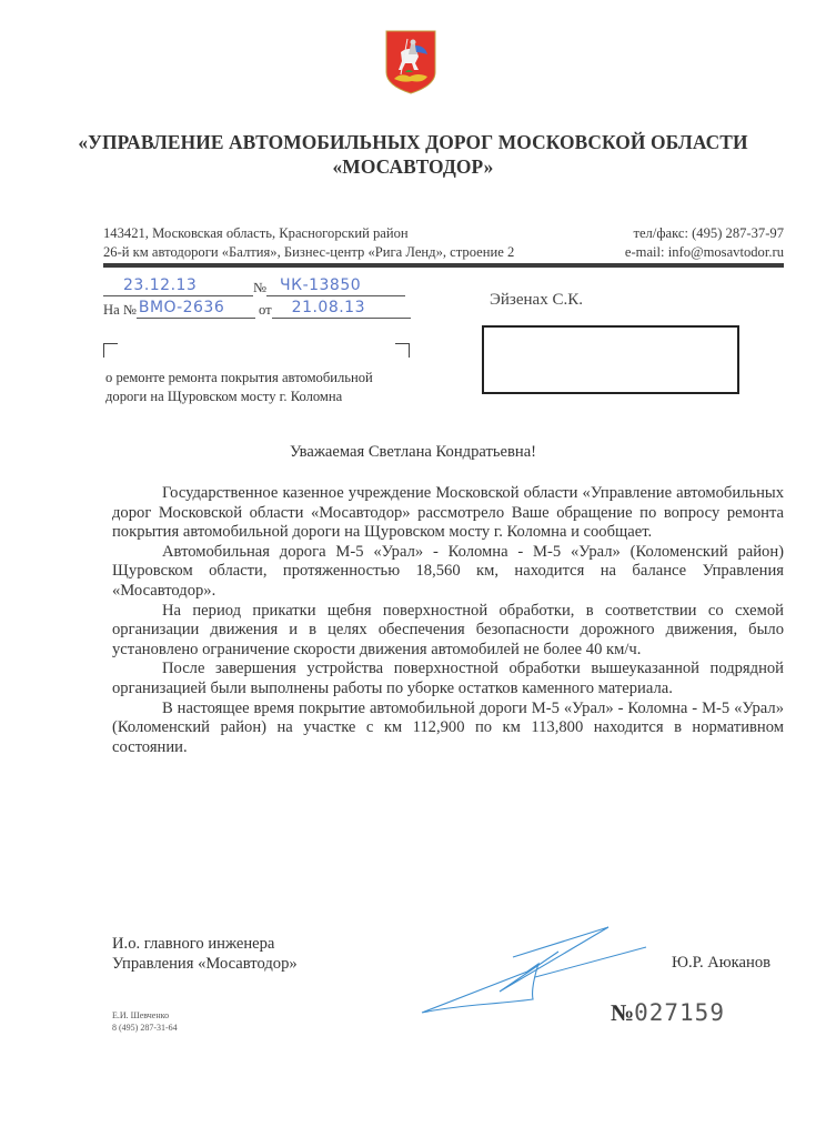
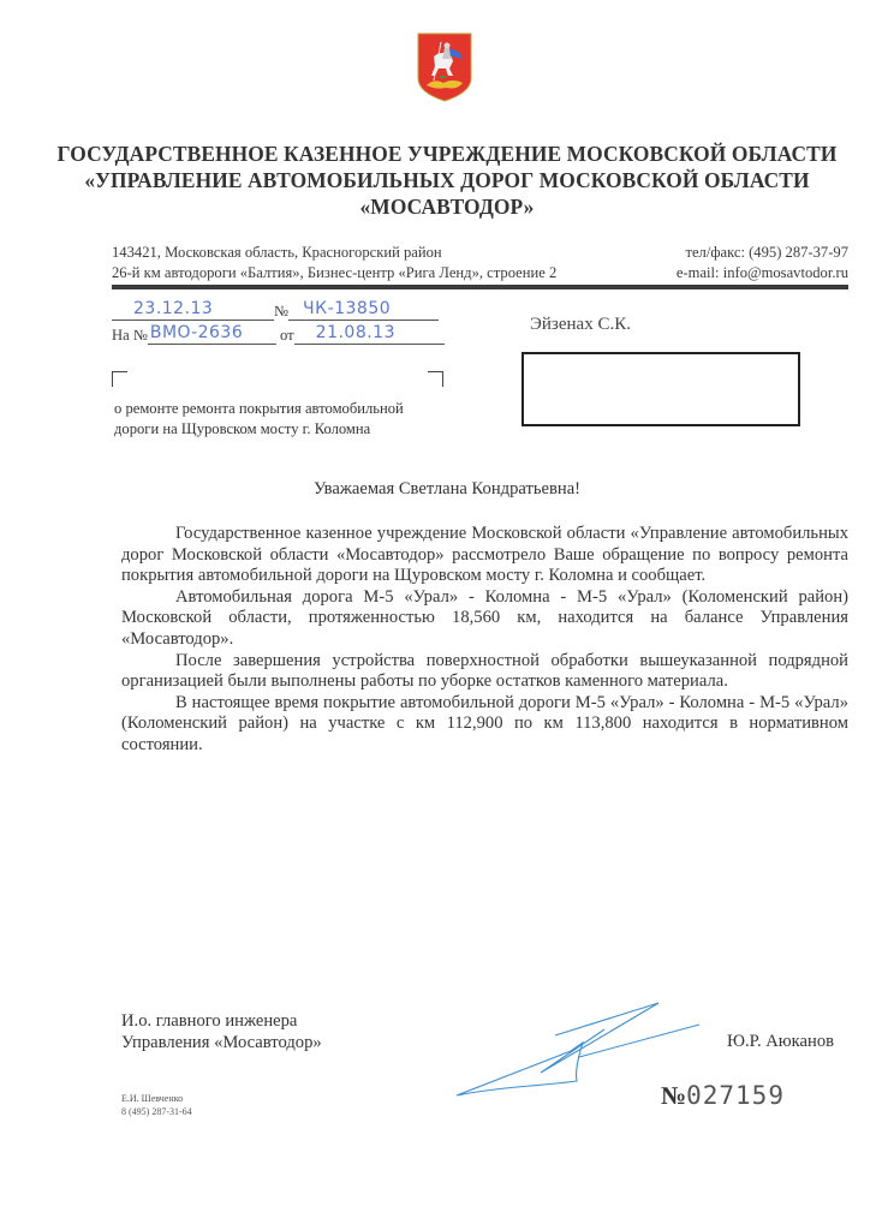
+ ГОСУДАРСТВЕННОЕ КАЗЕННОЕ УЧРЕЖДЕНИЕ МОСКОВСКОЙ ОБЛАСТИ
  «УПРАВЛЕНИЕ АВТОМОБИЛЬНЫХ ДОРОГ МОСКОВСКОЙ ОБЛАСТИ
  «МОСАВТОДОР»
  143421, Московская область, Красногорский район
  26-й км автодороги «Балтия», Бизнес-центр «Рига Ленд», строение 2
  тел/факс: (495) 287-37-97
  e-mail: info@mosavtodor.ru
  23.12.13
  №
  ЧК-13850
  На №
  ВМО-2636
  от
  21.08.13
  о ремонте ремонта покрытия автомобильной
  дороги на Щуровском мосту г. Коломна
  Эйзенах С.К.
  Уважаемая Светлана Кондратьевна!
  Государственное казенное учреждение Московской области «Управление автомобильных дорог Московской области «Мосавтодор» рассмотрело Ваше обращение по вопросу ремонта покрытия автомобильной дороги на Щуровском мосту г. Коломна и сообщает.
- Автомобильная дорога М-5 «Урал» - Коломна - М-5 «Урал» (Коломенский район) Щуровском области, протяженностью 18,560 км, находится на балансе Управления «Мосавтодор».
+ Автомобильная дорога М-5 «Урал» - Коломна - М-5 «Урал» (Коломенский район) Московской области, протяженностью 18,560 км, находится на балансе Управления «Мосавтодор».
- На период прикатки щебня поверхностной обработки, в соответствии со схемой организации движения и в целях обеспечения безопасности дорожного движения, было установлено ограничение скорости движения автомобилей не более 40 км/ч.
  После завершения устройства поверхностной обработки вышеуказанной подрядной организацией были выполнены работы по уборке остатков каменного материала.
  В настоящее время покрытие автомобильной дороги М-5 «Урал» - Коломна - М-5 «Урал» (Коломенский район) на участке с км 112,900 по км 113,800 находится в нормативном состоянии.
  И.о. главного инженера
  Управления «Мосавтодор»
  Ю.Р. Аюканов
  Е.И. Шевченко
  8 (495) 287-31-64
  №027159
